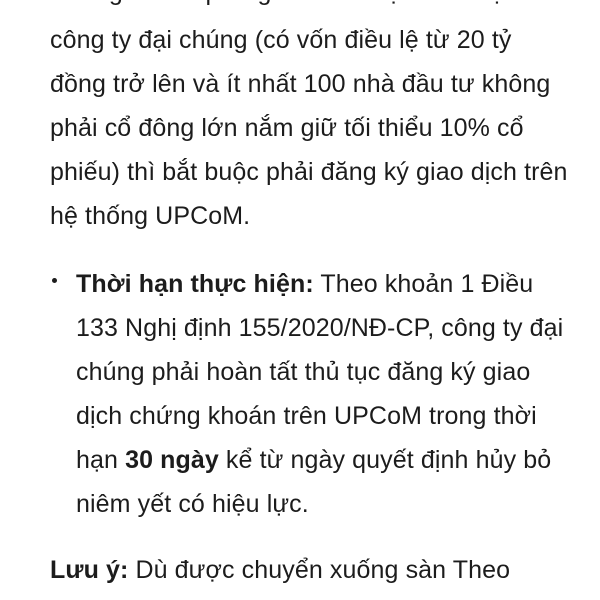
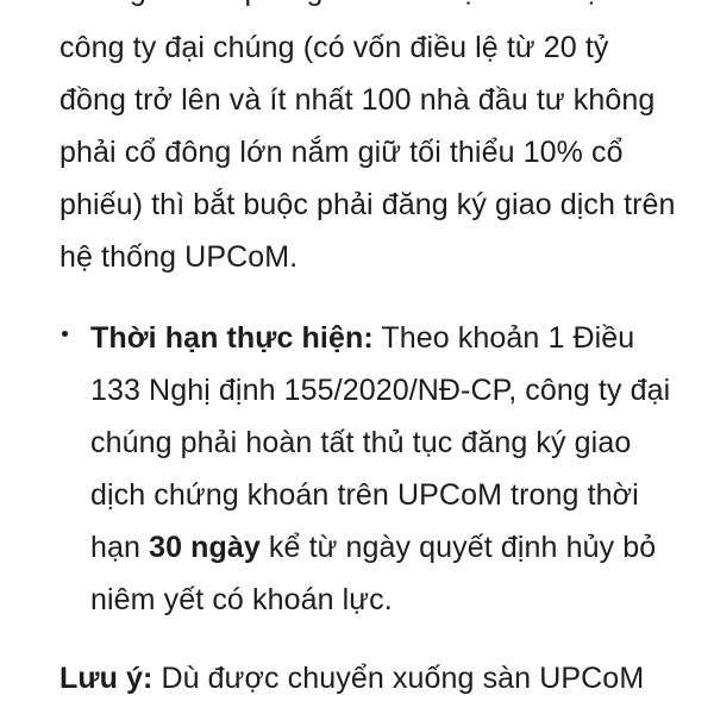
  công ty đại chúng (có vốn điều lệ từ 20 tỷ đồng trở lên và ít nhất 100 nhà đầu tư không phải cổ đông lớn nắm giữ tối thiểu 10% cổ phiếu) thì bắt buộc phải đăng ký giao dịch trên hệ thống UPCoM.
- Thời hạn thực hiện: Theo khoản 1 Điều 133 Nghị định 155/2020/NĐ-CP, công ty đại chúng phải hoàn tất thủ tục đăng ký giao dịch chứng khoán trên UPCoM trong thời hạn 30 ngày kể từ ngày quyết định hủy bỏ niêm yết có hiệu lực.
+ Thời hạn thực hiện: Theo khoản 1 Điều 133 Nghị định 155/2020/NĐ-CP, công ty đại chúng phải hoàn tất thủ tục đăng ký giao dịch chứng khoán trên UPCoM trong thời hạn 30 ngày kể từ ngày quyết định hủy bỏ niêm yết có khoán lực.
- Lưu ý: Dù được chuyển xuống sàn Theo
+ Lưu ý: Dù được chuyển xuống sàn UPCoM
